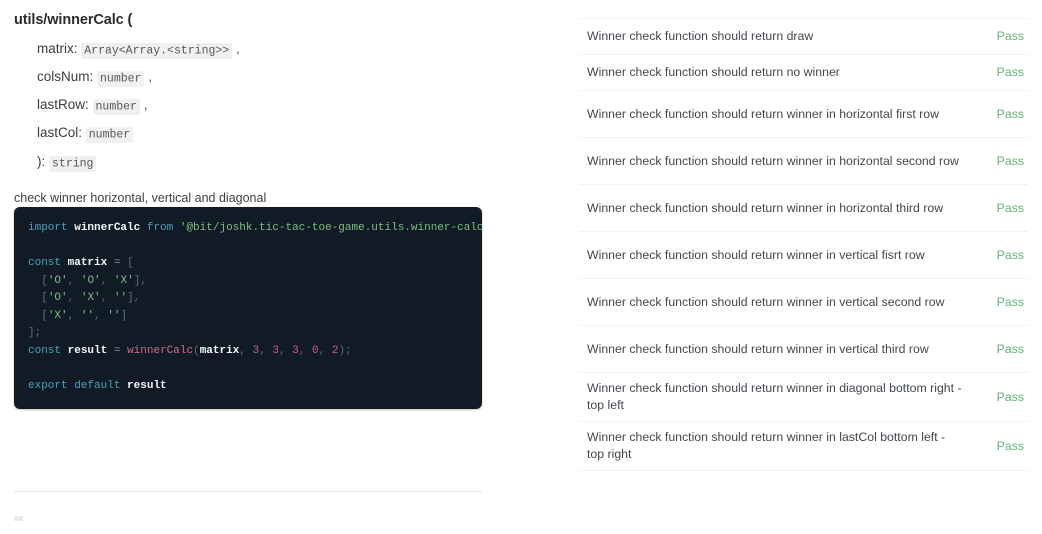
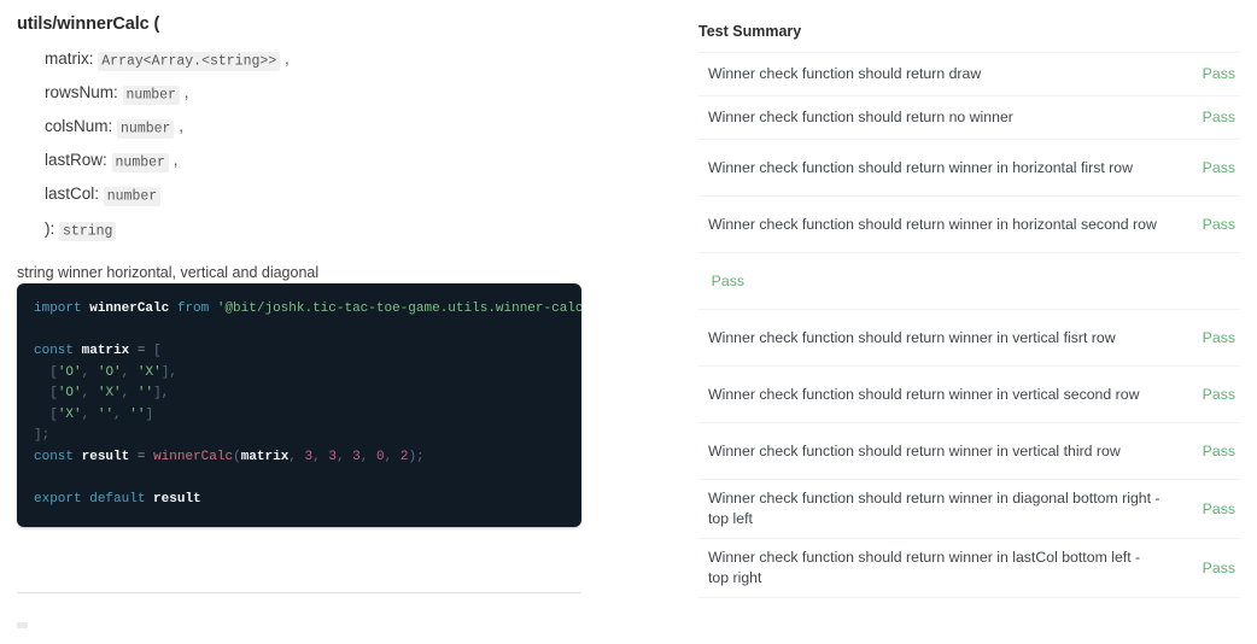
  utils/winnerCalc (
  matrix: Array<Array.<string>> ,
+ rowsNum: number ,
  colsNum: number ,
  lastRow: number ,
  lastCol: number
  ): string
- check winner horizontal, vertical and diagonal
+ string winner horizontal, vertical and diagonal
  import winnerCalc from '@bit/joshk.tic-tac-toe-game.utils.winner-calc const matrix = [ ['O', 'O', 'X'], ['O', 'X', ''], ['X', '', ''] ]; const result = winnerCalc(matrix, 3, 3, 3, 0, 2); export default result
+ Test Summary
  Winner check function should return draw
  Pass
  Winner check function should return no winner
  Pass
  Winner check function should return winner in horizontal first row
  Pass
  Winner check function should return winner in horizontal second row
  Pass
- Winner check function should return winner in horizontal third row
  Pass
  Winner check function should return winner in vertical fisrt row
  Pass
  Winner check function should return winner in vertical second row
  Pass
  Winner check function should return winner in vertical third row
  Pass
  Winner check function should return winner in diagonal bottom right - top left
  Pass
  Winner check function should return winner in lastCol bottom left - top right
  Pass
